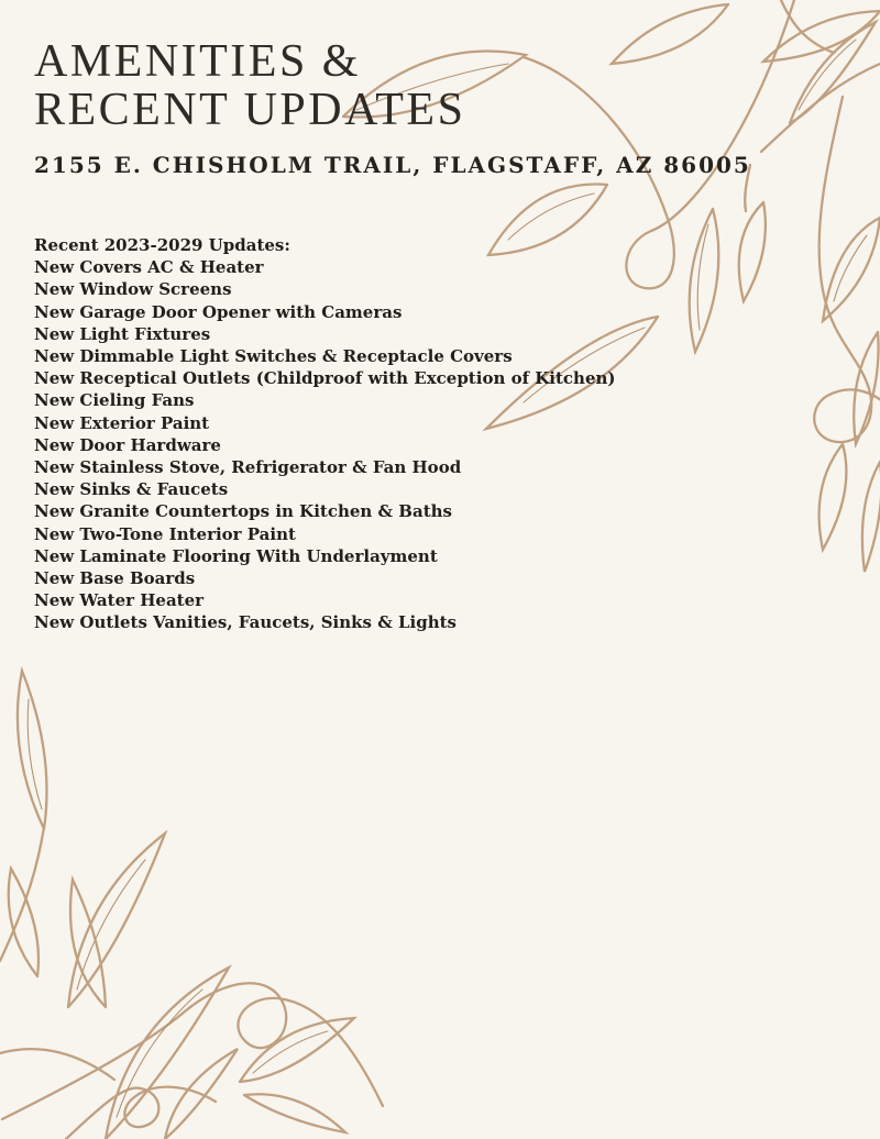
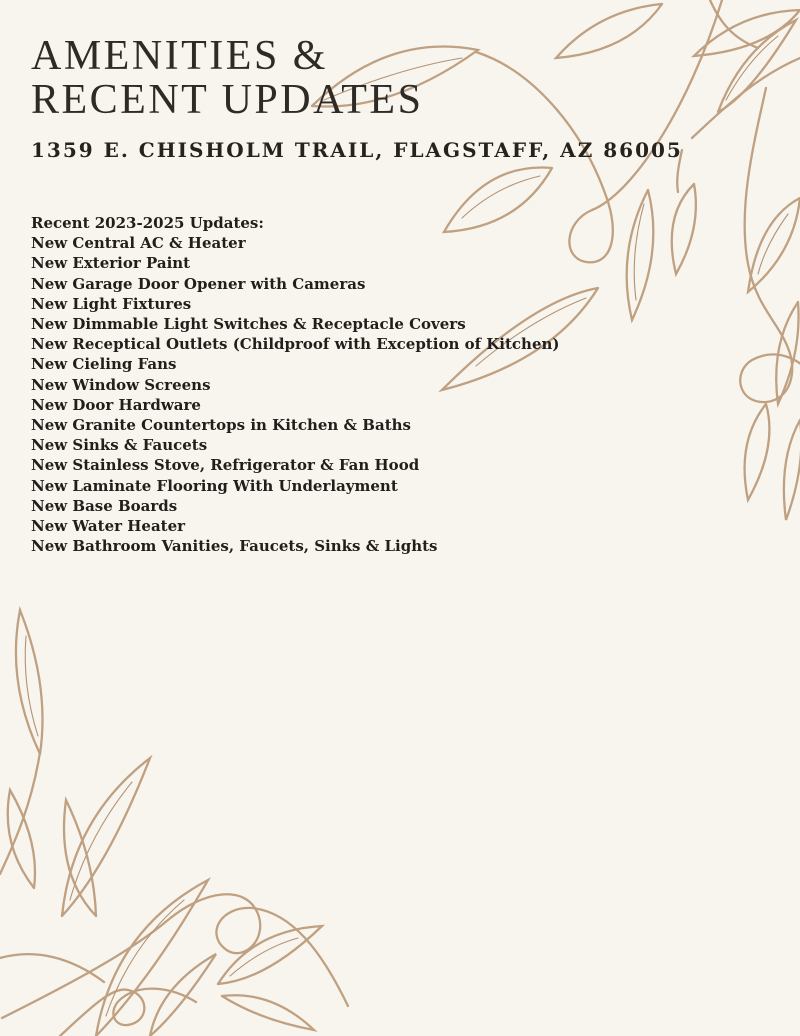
  AMENITIES &
  RECENT UPDATES
- 2155 E. CHISHOLM TRAIL, FLAGSTAFF, AZ 86005
+ 1359 E. CHISHOLM TRAIL, FLAGSTAFF, AZ 86005
- Recent 2023-2029 Updates:
+ Recent 2023-2025 Updates:
- New Covers AC & Heater
+ New Central AC & Heater
- New Window Screens
+ New Exterior Paint
  New Garage Door Opener with Cameras
  New Light Fixtures
  New Dimmable Light Switches & Receptacle Covers
  New Receptical Outlets (Childproof with Exception of Kitchen)
  New Cieling Fans
- New Exterior Paint
+ New Window Screens
  New Door Hardware
- New Stainless Stove, Refrigerator & Fan Hood
+ New Granite Countertops in Kitchen & Baths
  New Sinks & Faucets
- New Granite Countertops in Kitchen & Baths
+ New Stainless Stove, Refrigerator & Fan Hood
- New Two-Tone Interior Paint
  New Laminate Flooring With Underlayment
  New Base Boards
  New Water Heater
- New Outlets Vanities, Faucets, Sinks & Lights
+ New Bathroom Vanities, Faucets, Sinks & Lights
